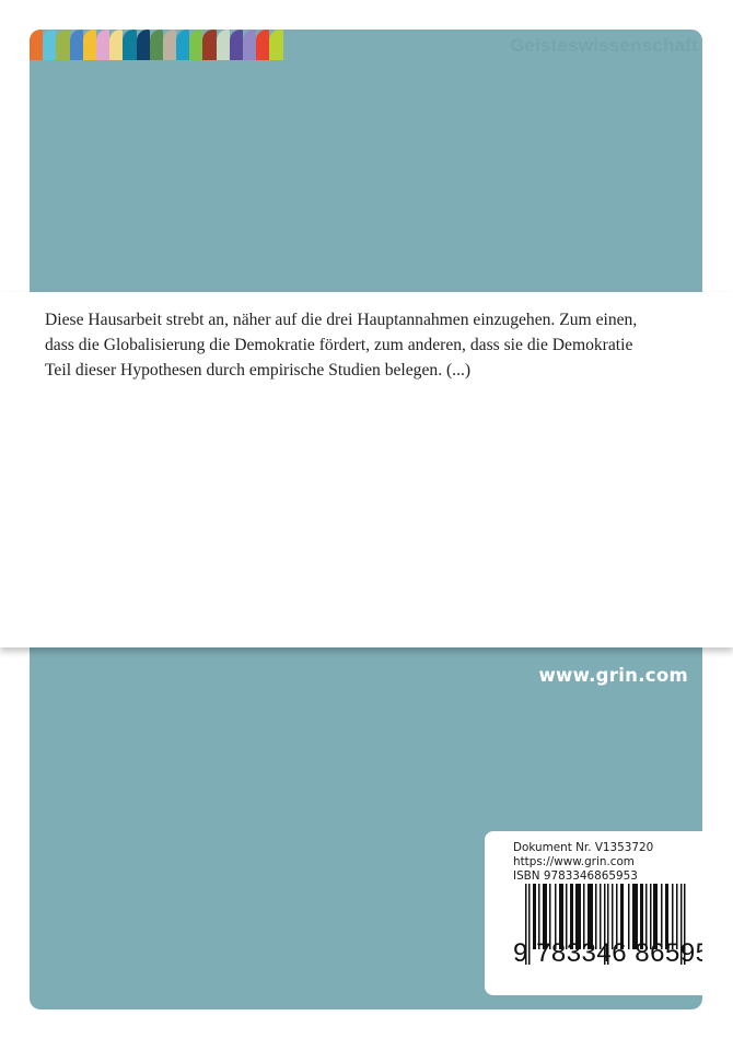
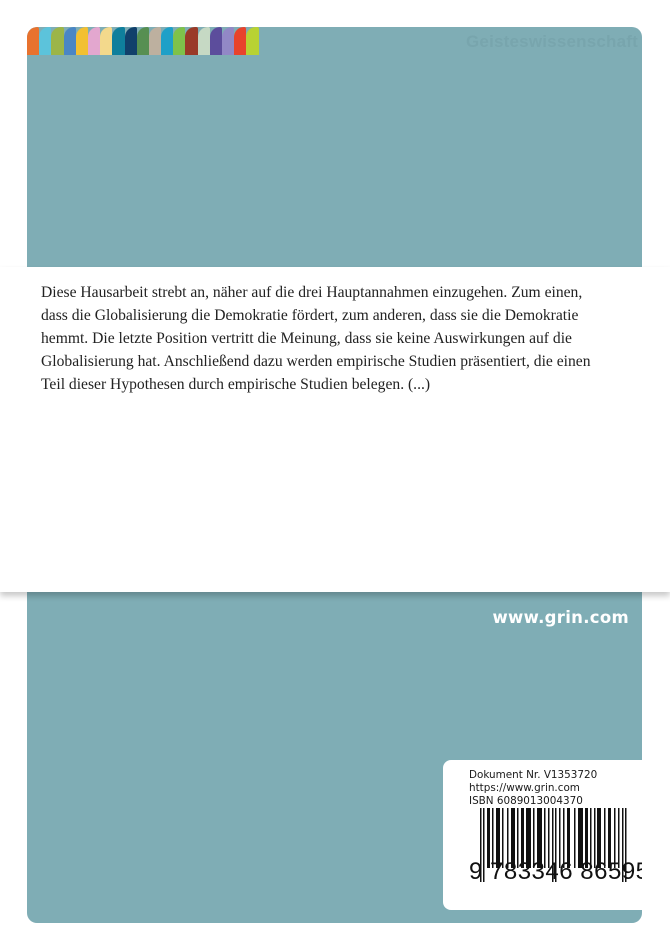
  www.grin.com
  Dokument Nr. V1353720
  https://www.grin.com
- ISBN 9783346865953
+ ISBN 6089013004370
  9 783346 8659
  Diese Hausarbeit strebt an, näher auf die drei Hauptannahmen einzugehen. Zum einen,
  dass die Globalisierung die Demokratie fördert, zum anderen, dass sie die Demokratie
+ hemmt. Die letzte Position vertritt die Meinung, dass sie keine Auswirkungen auf die
+ Globalisierung hat. Anschließend dazu werden empirische Studien präsentiert, die einen
  Teil dieser Hypothesen durch empirische Studien belegen. (...)
